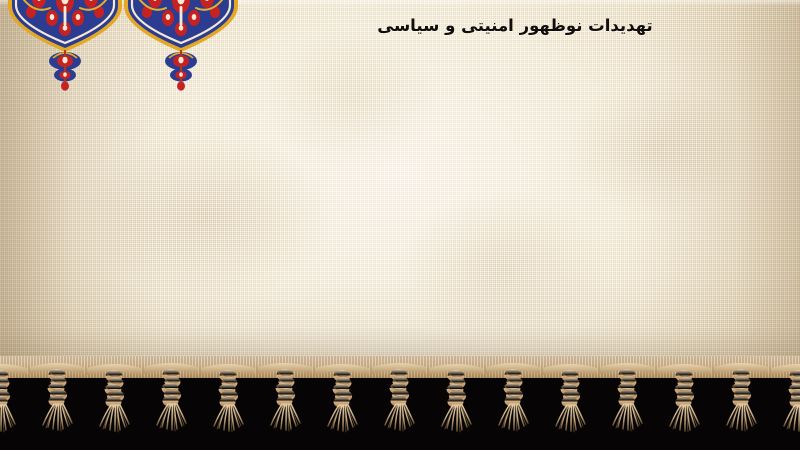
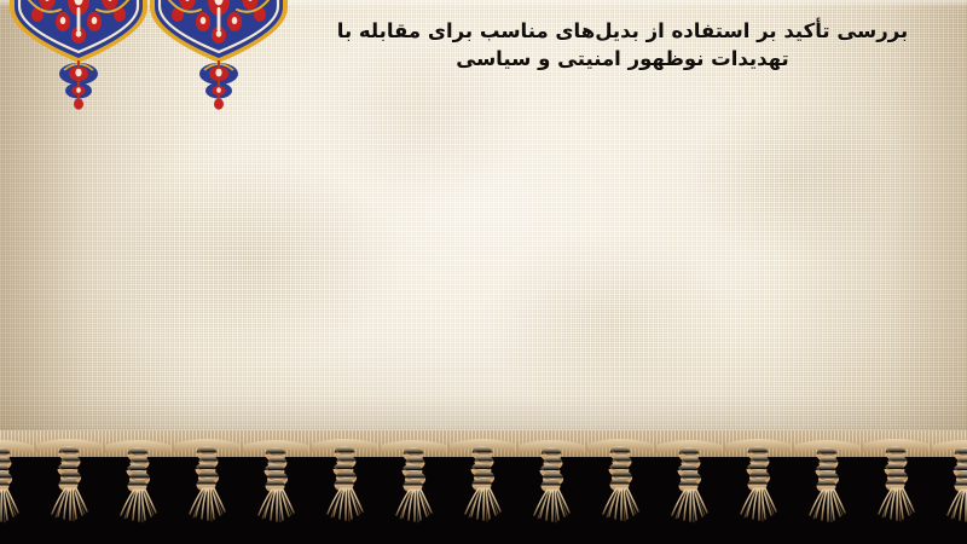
+ بررسی تأکید بر استفاده از بدیل‌های مناسب برای مقابله با
  تهدیدات نوظهور امنیتی و سیاسی
